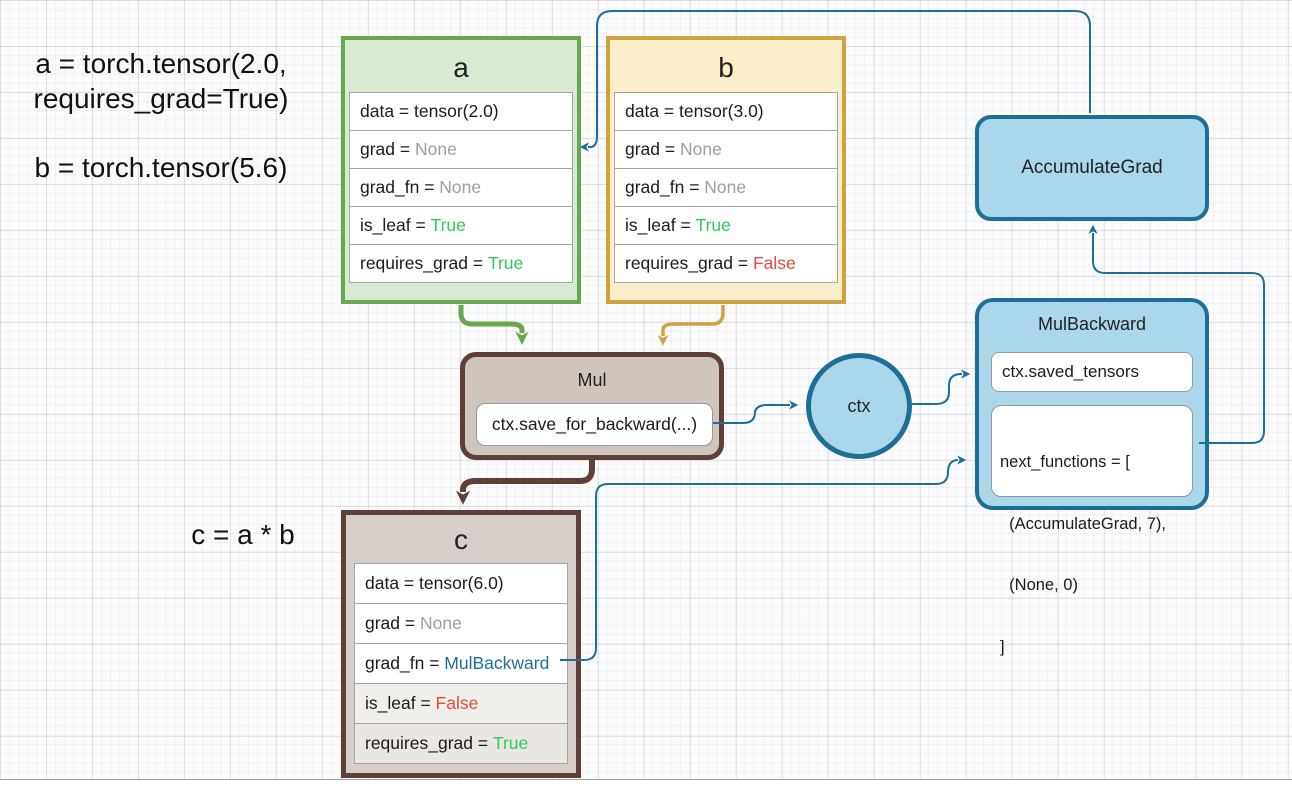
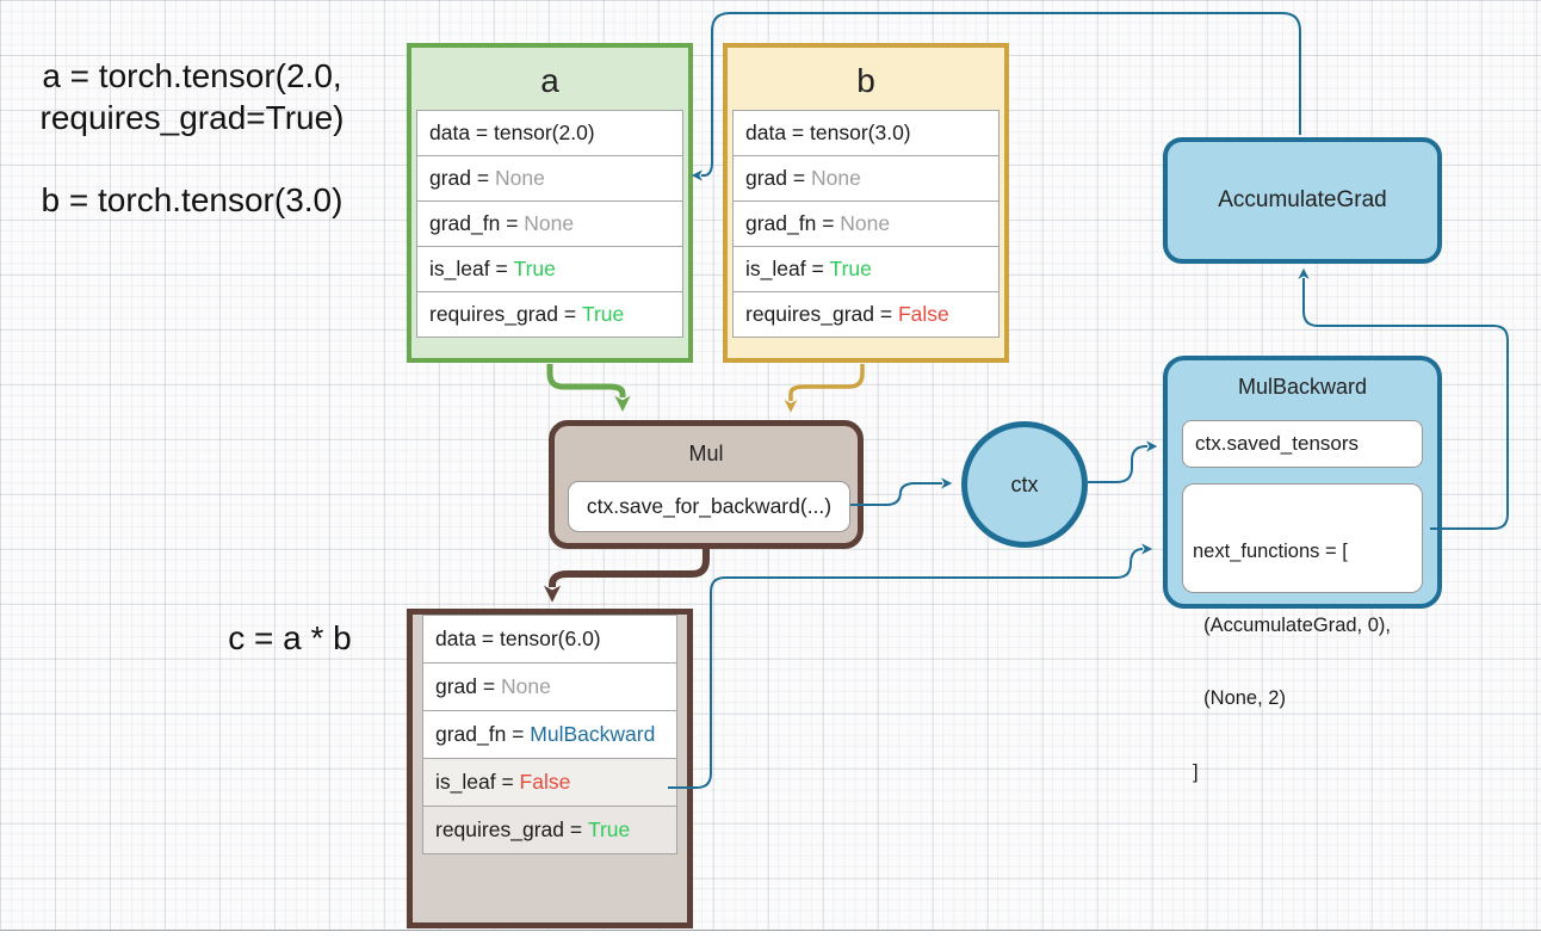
  a = torch.tensor(2.0,
  requires_grad=True)
- b = torch.tensor(5.6)
+ b = torch.tensor(3.0)
  c = a * b
  a
  data =
  tensor(2.0)
  grad =
  None
  grad_fn =
  None
  is_leaf =
  True
  requires_grad =
  True
  b
  data =
  tensor(3.0)
  grad =
  None
  grad_fn =
  None
  is_leaf =
  True
  requires_grad =
  False
- c
  data =
  tensor(6.0)
  grad =
  None
  grad_fn =
  MulBackward
  is_leaf =
  False
  requires_grad =
  True
  Mul
  ctx.save_for_backward(...)
  ctx
  MulBackward
  ctx.saved_tensors
  next_functions = [
- (AccumulateGrad, 7),
+ (AccumulateGrad, 0),
- (None, 0)
+ (None, 2)
  ]
  AccumulateGrad
